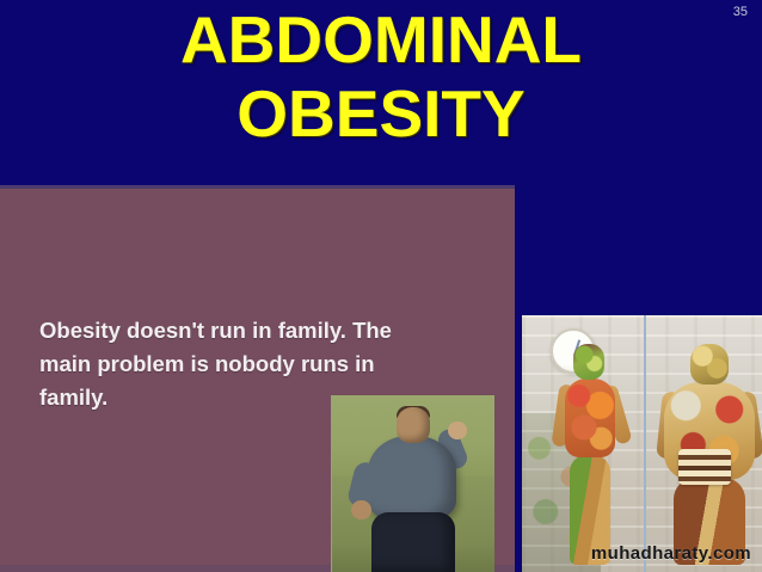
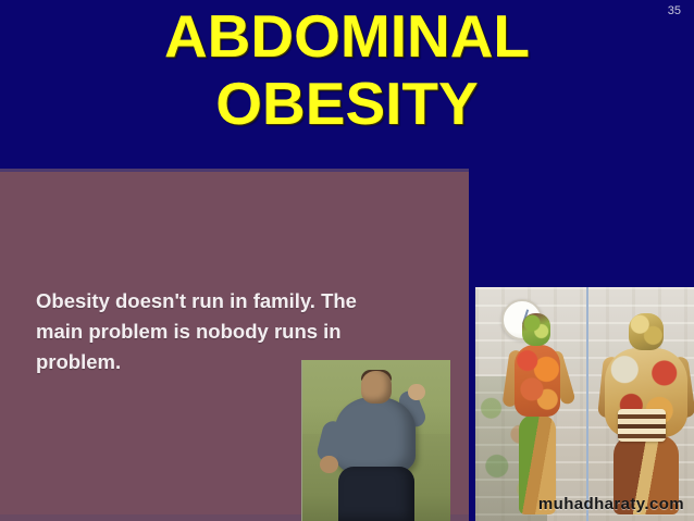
  ABDOMINAL
  OBESITY
  35
- Obesity doesn't run in family. The main problem is nobody runs in family.
+ Obesity doesn't run in family. The main problem is nobody runs in problem.
  muhadharaty.com
